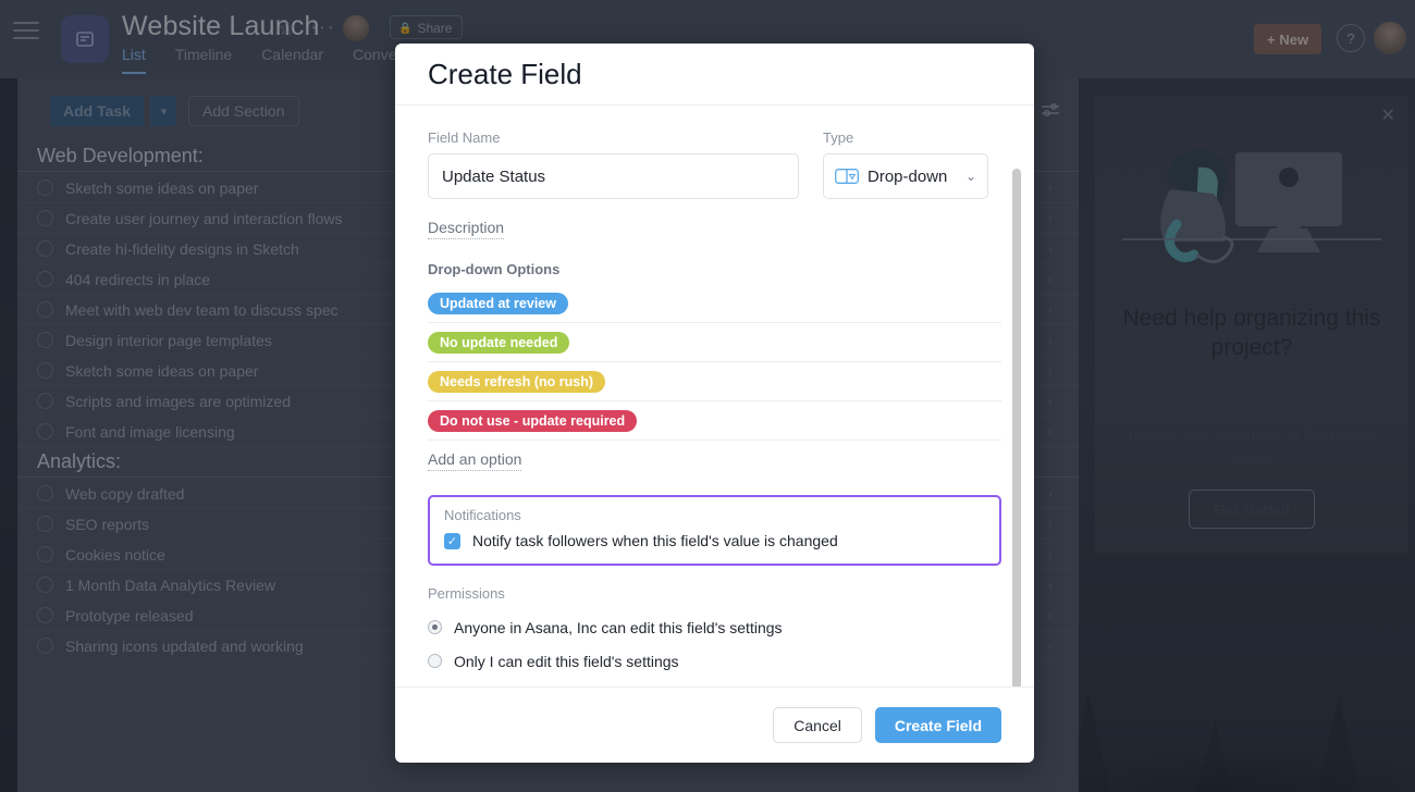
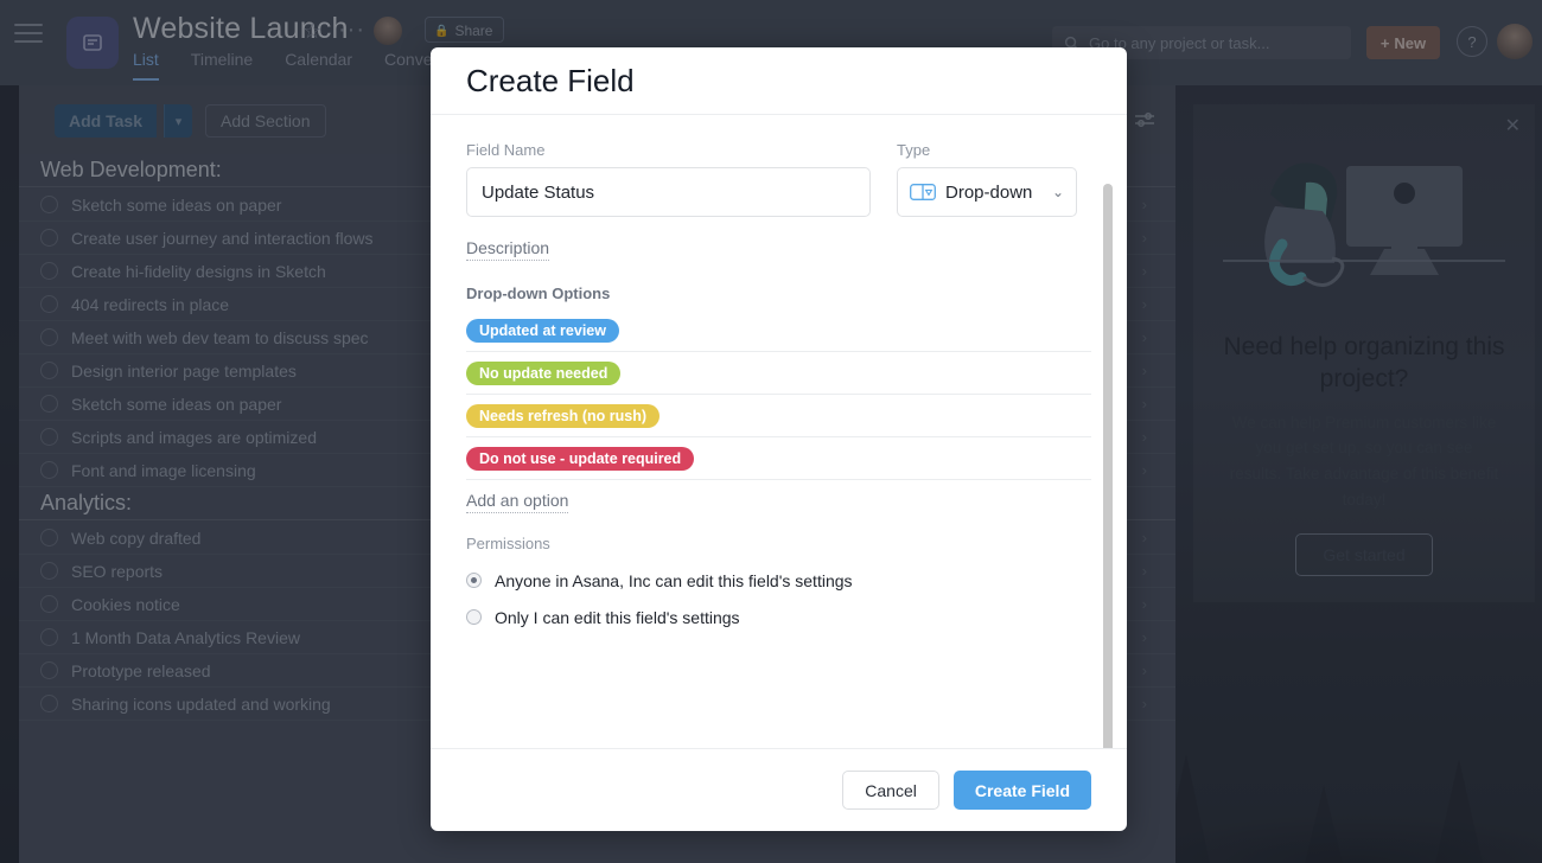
  Website Launch
  ☆
  ···
  🔒
  Share
  List
  Timeline
  Calendar
+ Go to any project or task...
  +
  New
  ?
  Add Task
  ▾
  Add Section
  Web Development:
  Sketch some ideas on paper
  Create user journey and interaction flows
  Create hi-fidelity designs in Sketch
  404 redirects in place
  Meet with web dev team to discuss spec
  Design interior page templates
  Sketch some ideas on paper
  Scripts and images are optimized
  Font and image licensing
  Analytics:
  Web copy drafted
  SEO reports
  Cookies notice
  1 Month Data Analytics Review
  Prototype released
  Sharing icons updated and working
  ✕
  Create Field
  Field Name
  Update Status
  Type
  Drop-down
  ⌄
  Description
  Drop-down Options
  Updated at review
  No update needed
  Needs refresh (no rush)
  Do not use - update required
  Add an option
- Notifications
- ✓
- Notify task followers when this field's value is changed
  Permissions
  Anyone in Asana, Inc can edit this field's settings
  Only I can edit this field's settings
  Cancel
  Create Field
